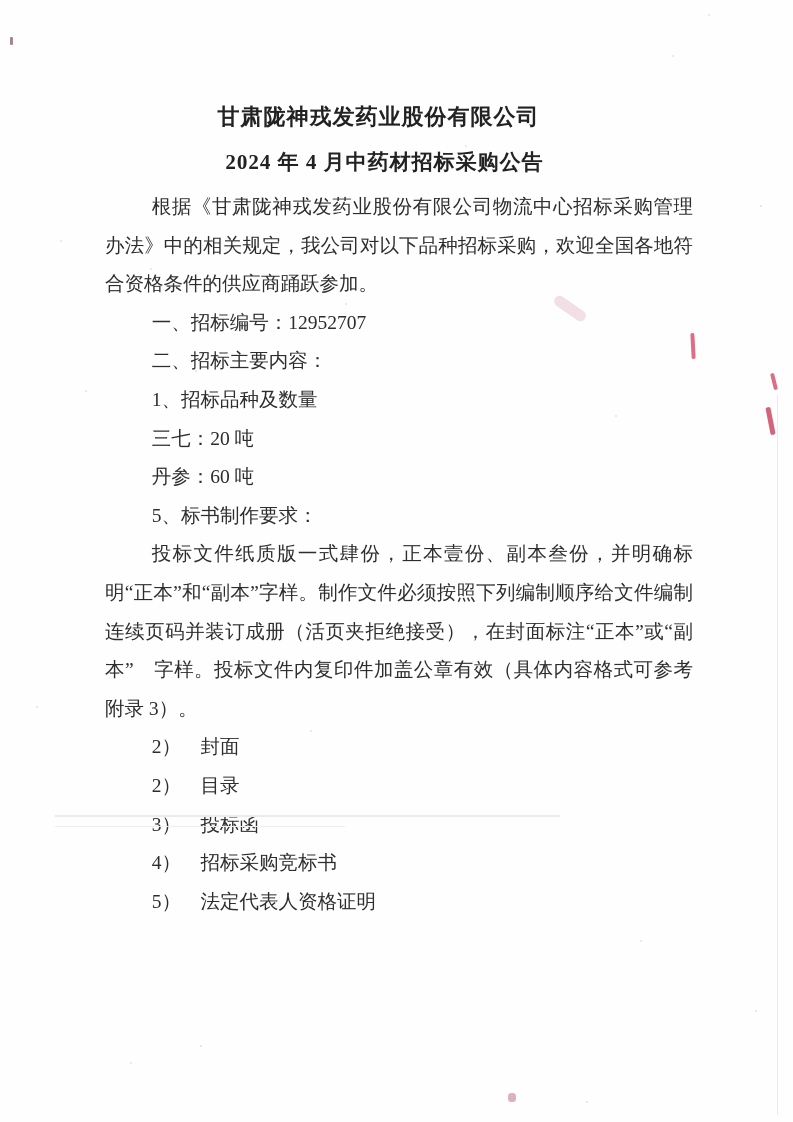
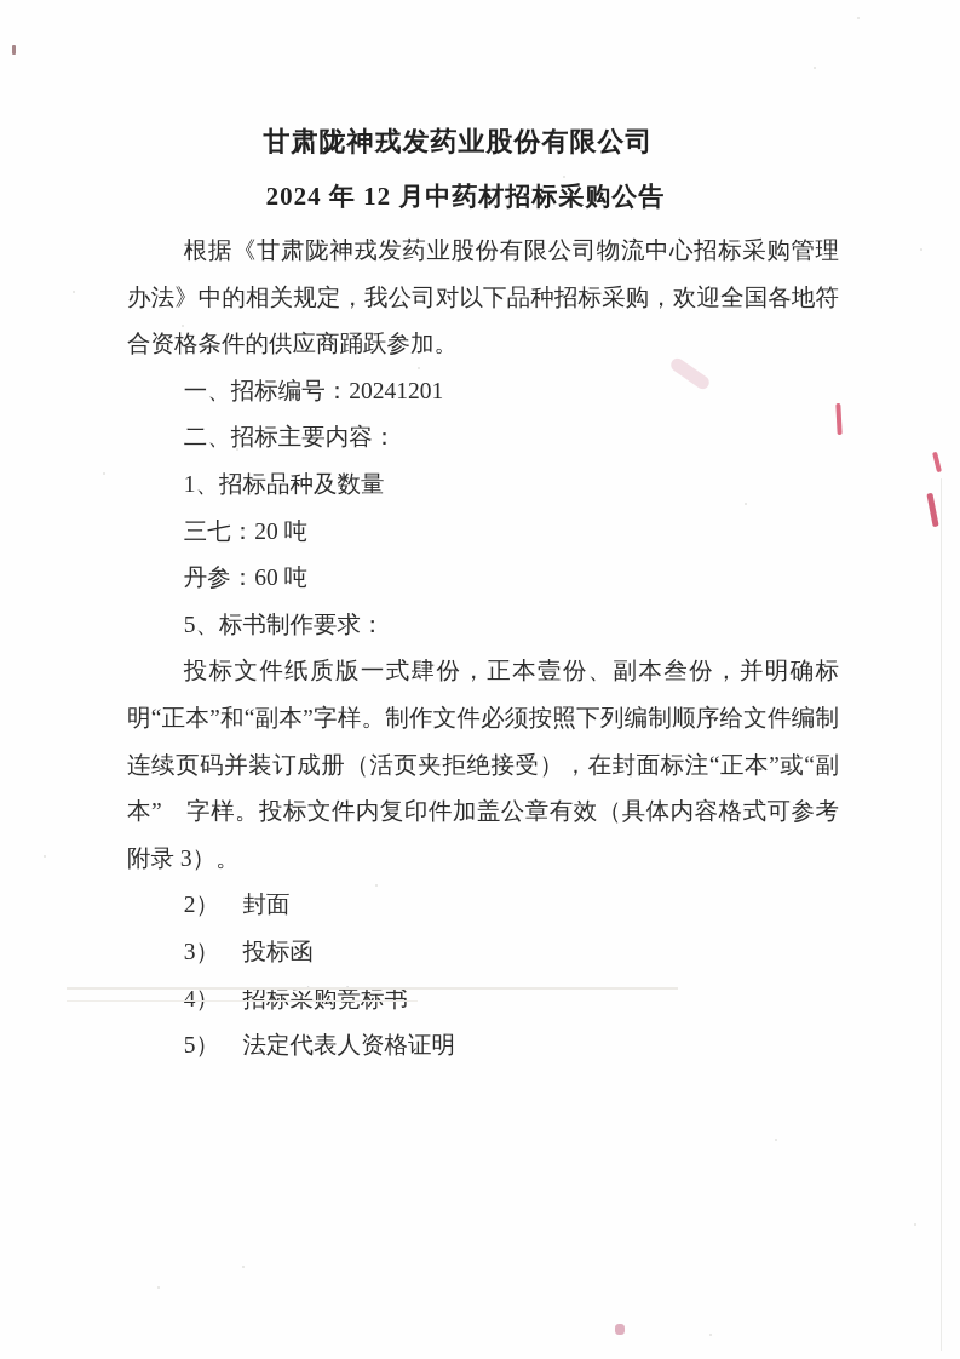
  甘肃陇神戎发药业股份有限公司
- 2024 年 4 月中药材招标采购公告
+ 2024 年 12 月中药材招标采购公告
  根据《甘肃陇神戎发药业股份有限公司物流中心招标采购管理办法》中的相关规定，我公司对以下品种招标采购，欢迎全国各地符合资格条件的供应商踊跃参加。
- 一、招标编号：12952707
+ 一、招标编号：20241201
  二、招标主要内容：
  1、招标品种及数量
  三七：20 吨
  丹参：60 吨
  5、标书制作要求：
  投标文件纸质版一式肆份，正本壹份、副本叁份，并明确标明“正本”和“副本”字样。制作文件必须按照下列编制顺序给文件编制连续页码并装订成册（活页夹拒绝接受），在封面标注“正本”或“副本” 字样。投标文件内复印件加盖公章有效（具体内容格式可参考附录 3）。
  2） 封面
- 2） 目录
  3） 投标函
  4） 招标采购竞标书
  5） 法定代表人资格证明
